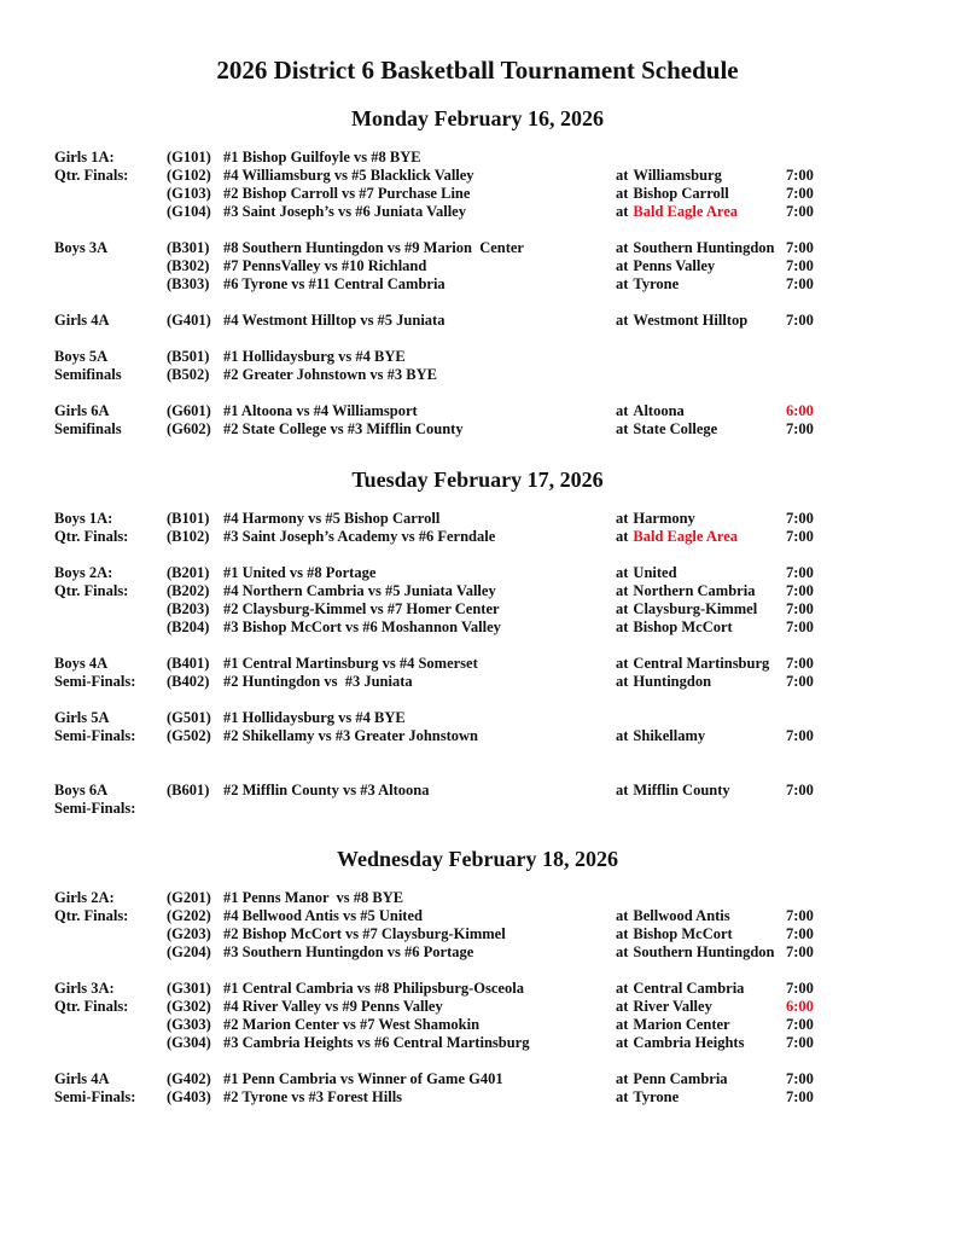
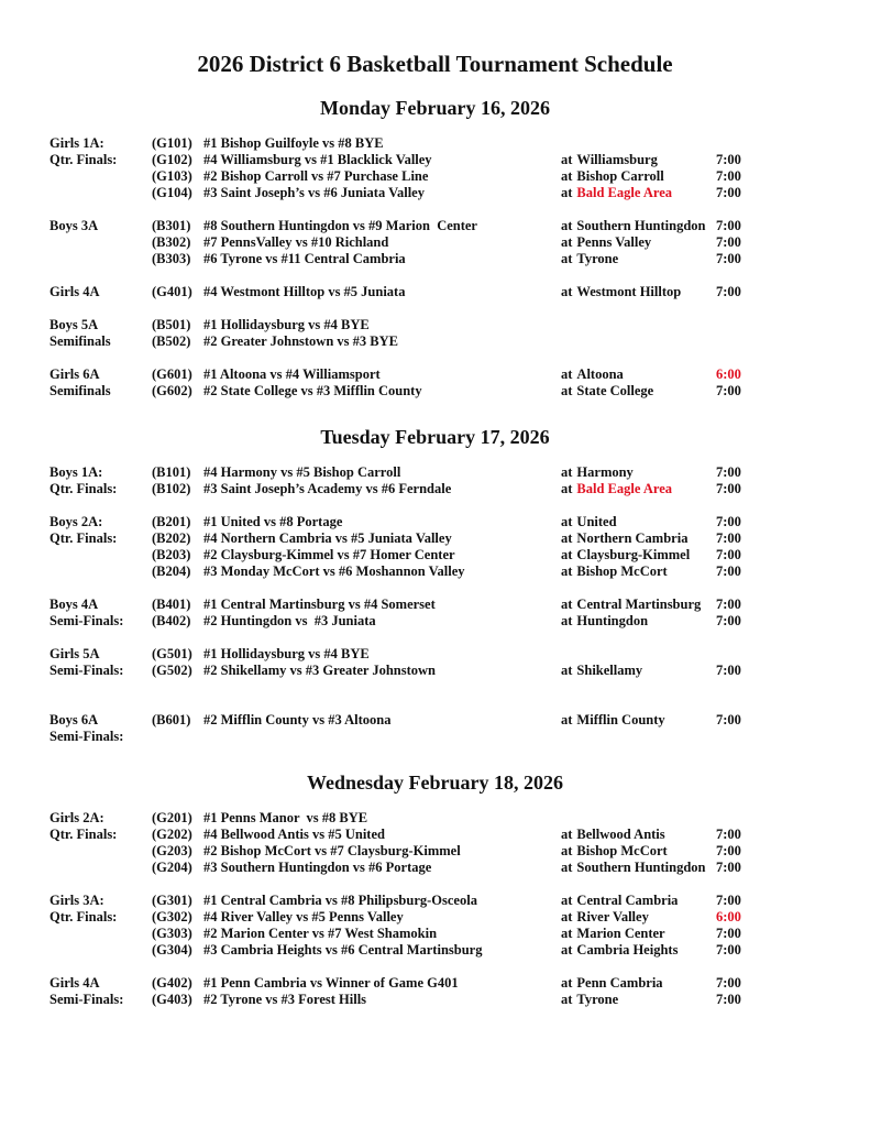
  2026 District 6 Basketball Tournament Schedule
  Monday February 16, 2026
  Girls 1A:
  (G101)
  #1 Bishop Guilfoyle vs #8 BYE
  Qtr. Finals:
  (G102)
- #4 Williamsburg vs #5 Blacklick Valley
+ #4 Williamsburg vs #1 Blacklick Valley
  at Williamsburg
  7:00
  (G103)
  #2 Bishop Carroll vs #7 Purchase Line
  at Bishop Carroll
  7:00
  (G104)
  #3 Saint Joseph’s vs #6 Juniata Valley
  at Bald Eagle Area
  7:00
  Boys 3A
  (B301)
  #8 Southern Huntingdon vs #9 Marion Center
  at Southern Huntingdon
  7:00
  (B302)
  #7 PennsValley vs #10 Richland
  at Penns Valley
  7:00
  (B303)
  #6 Tyrone vs #11 Central Cambria
  at Tyrone
  7:00
  Girls 4A
  (G401)
  #4 Westmont Hilltop vs #5 Juniata
  at Westmont Hilltop
  7:00
  Boys 5A
  (B501)
  #1 Hollidaysburg vs #4 BYE
  Semifinals
  (B502)
  #2 Greater Johnstown vs #3 BYE
  Girls 6A
  (G601)
  #1 Altoona vs #4 Williamsport
  at Altoona
  6:00
  Semifinals
  (G602)
  #2 State College vs #3 Mifflin County
  at State College
  7:00
  Tuesday February 17, 2026
  Boys 1A:
  (B101)
  #4 Harmony vs #5 Bishop Carroll
  at Harmony
  7:00
  Qtr. Finals:
  (B102)
  #3 Saint Joseph’s Academy vs #6 Ferndale
  at Bald Eagle Area
  7:00
  Boys 2A:
  (B201)
  #1 United vs #8 Portage
  at United
  7:00
  Qtr. Finals:
  (B202)
  #4 Northern Cambria vs #5 Juniata Valley
  at Northern Cambria
  7:00
  (B203)
  #2 Claysburg-Kimmel vs #7 Homer Center
  at Claysburg-Kimmel
  7:00
  (B204)
- #3 Bishop McCort vs #6 Moshannon Valley
+ #3 Monday McCort vs #6 Moshannon Valley
  at Bishop McCort
  7:00
  Boys 4A
  (B401)
  #1 Central Martinsburg vs #4 Somerset
  at Central Martinsburg
  7:00
  Semi-Finals:
  (B402)
  #2 Huntingdon vs #3 Juniata
  at Huntingdon
  7:00
  Girls 5A
  (G501)
  #1 Hollidaysburg vs #4 BYE
  Semi-Finals:
  (G502)
  #2 Shikellamy vs #3 Greater Johnstown
  at Shikellamy
  7:00
  Boys 6A
  (B601)
  #2 Mifflin County vs #3 Altoona
  at Mifflin County
  7:00
  Semi-Finals:
  Wednesday February 18, 2026
  Girls 2A:
  (G201)
  #1 Penns Manor vs #8 BYE
  Qtr. Finals:
  (G202)
  #4 Bellwood Antis vs #5 United
  at Bellwood Antis
  7:00
  (G203)
  #2 Bishop McCort vs #7 Claysburg-Kimmel
  at Bishop McCort
  7:00
  (G204)
  #3 Southern Huntingdon vs #6 Portage
  at Southern Huntingdon
  7:00
  Girls 3A:
  (G301)
  #1 Central Cambria vs #8 Philipsburg-Osceola
  at Central Cambria
  7:00
  Qtr. Finals:
  (G302)
- #4 River Valley vs #9 Penns Valley
+ #4 River Valley vs #5 Penns Valley
  at River Valley
  6:00
  (G303)
  #2 Marion Center vs #7 West Shamokin
  at Marion Center
  7:00
  (G304)
  #3 Cambria Heights vs #6 Central Martinsburg
  at Cambria Heights
  7:00
  Girls 4A
  (G402)
  #1 Penn Cambria vs Winner of Game G401
  at Penn Cambria
  7:00
  Semi-Finals:
  (G403)
  #2 Tyrone vs #3 Forest Hills
  at Tyrone
  7:00
